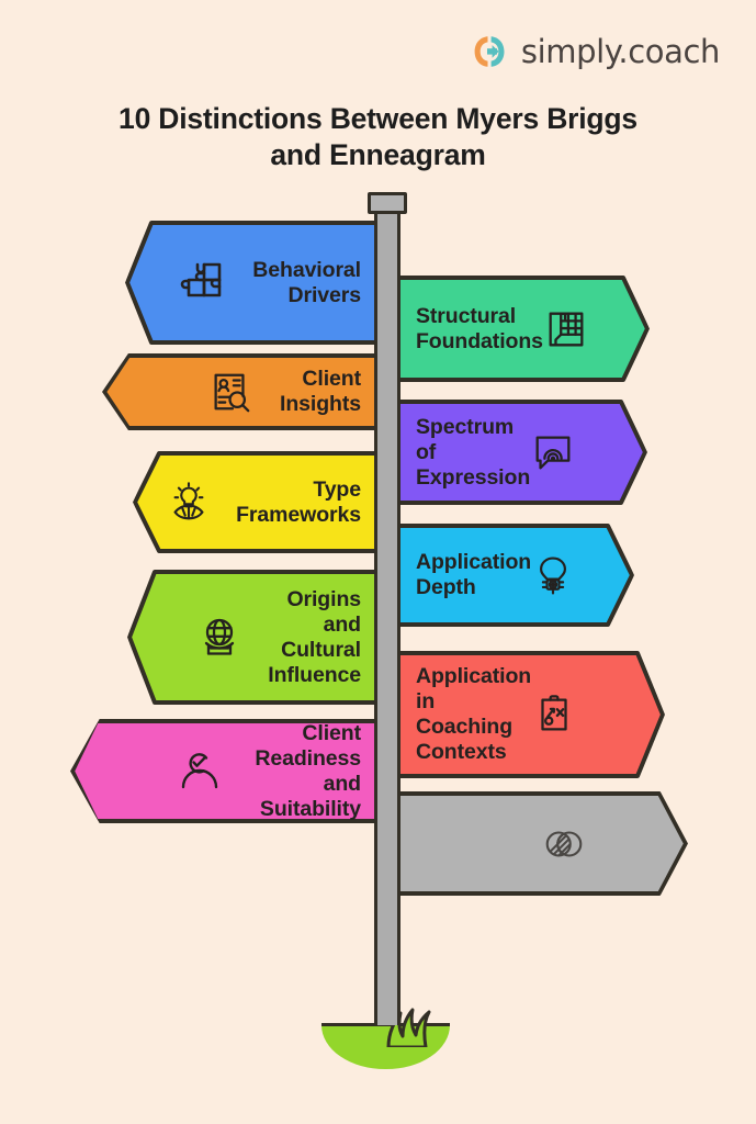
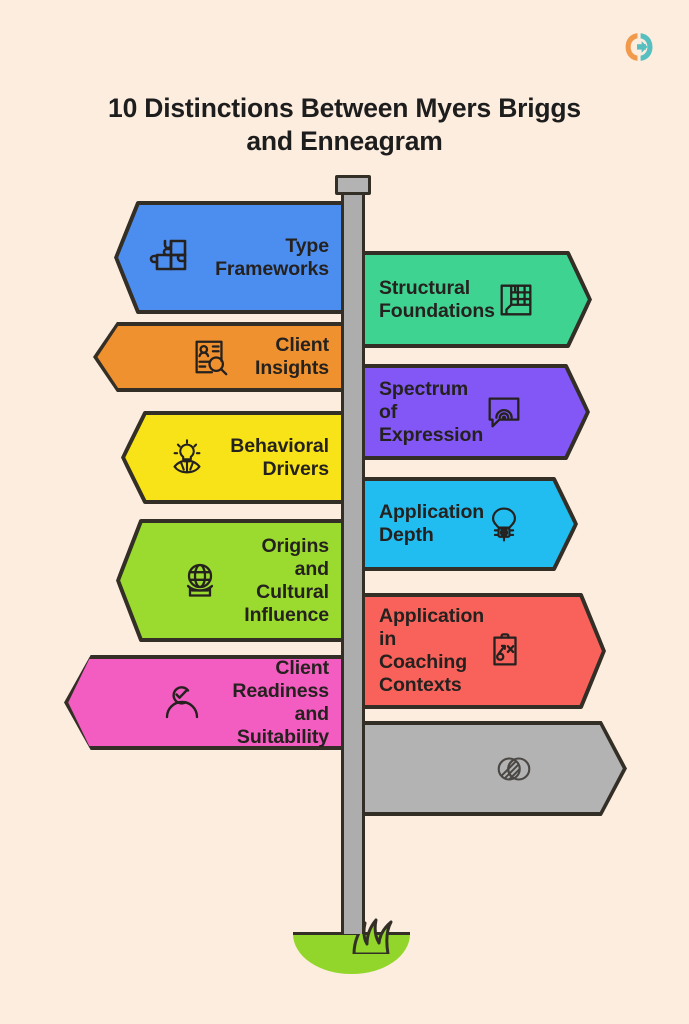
- simply.coach
  10 Distinctions Between Myers Briggs
  and Enneagram
- Behavioral Drivers
+ Type Frameworks
  Structural Foundations
  Client Insights
  Spectrum of Expression
- Type Frameworks
+ Behavioral Drivers
  Application Depth
  Origins and Cultural Influence
  Application in Coaching Contexts
  Client Readiness and Suitability
